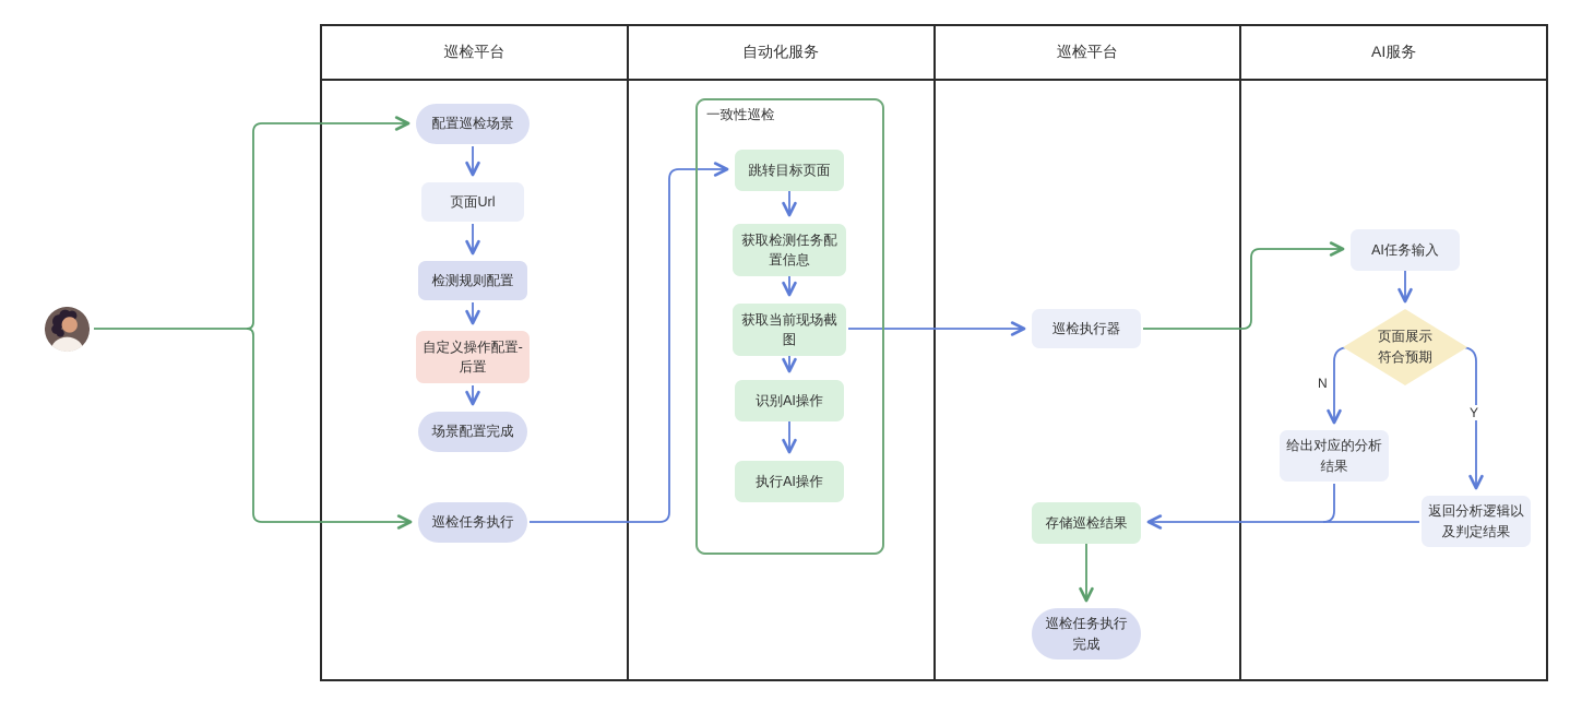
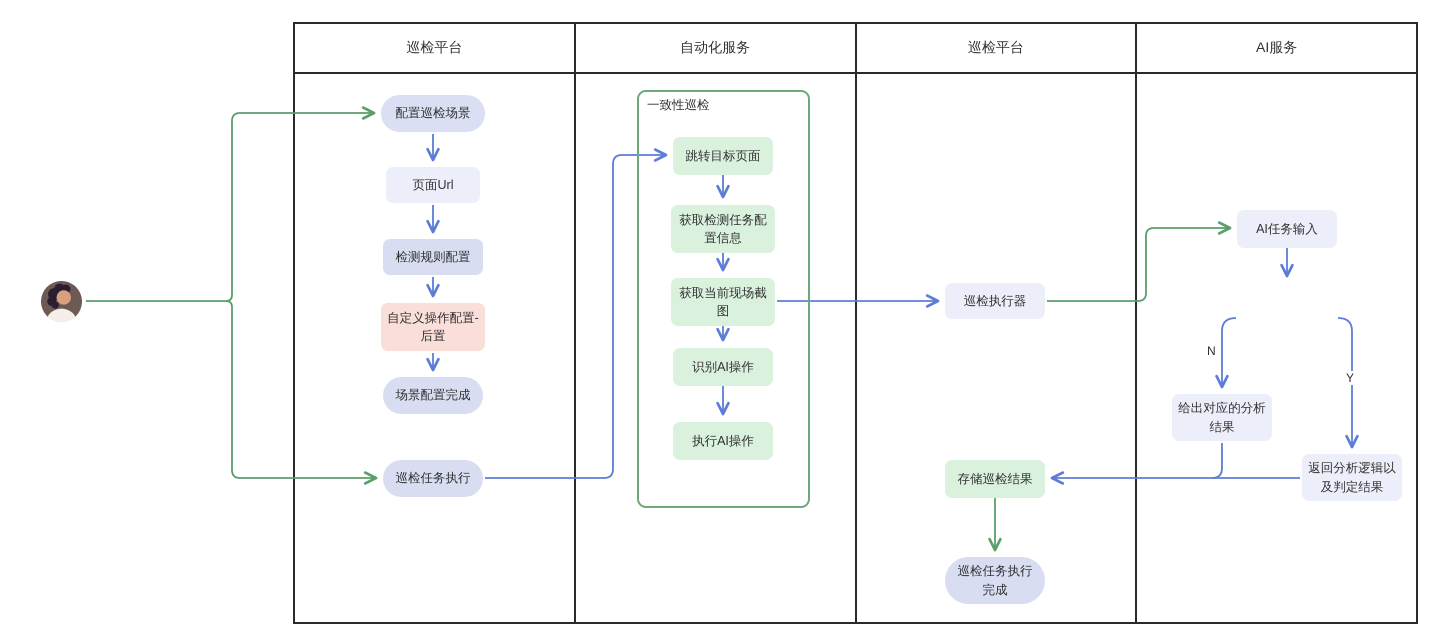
  巡检平台
  自动化服务
  巡检平台
  AI服务
  配置巡检场景
  页面Url
  检测规则配置
  自定义操作配置-后置
  场景配置完成
  巡检任务执行
  一致性巡检
  跳转目标页面
  获取检测任务配置信息
  获取当前现场截图
  识别AI操作
  执行AI操作
  巡检执行器
  存储巡检结果
  巡检任务执行完成
  AI任务输入
- 页面展示符合预期
  给出对应的分析结果
  返回分析逻辑以及判定结果
  N
  Y
